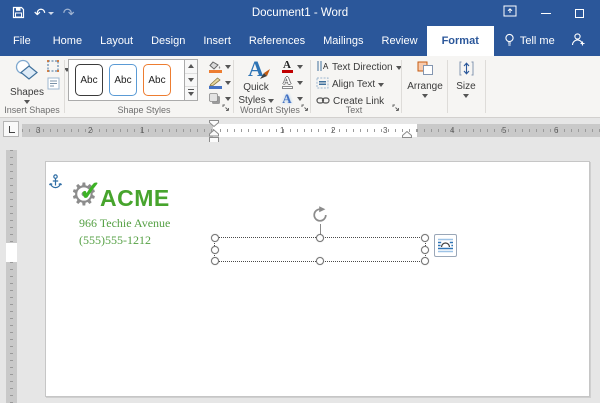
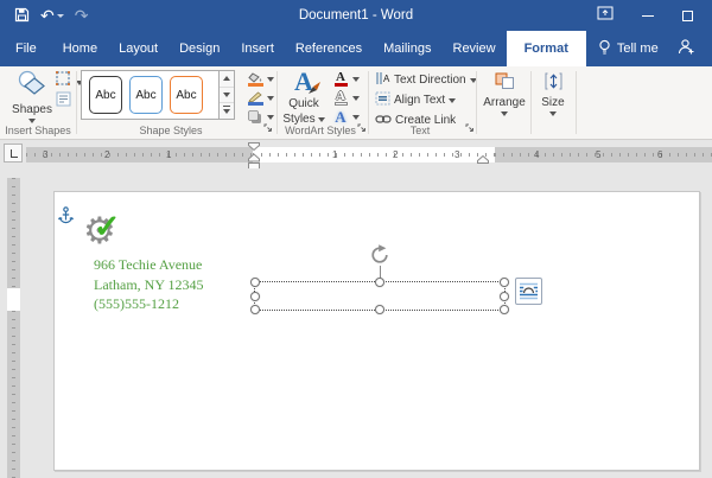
  ↶
  ↷
  Document1 - Word
  File
  Home
  Layout
  Design
  Insert
  References
  Mailings
  Review
  Format
  Tell me
  Shapes
  Insert Shapes
  Abc
  Abc
  Abc
  Shape Styles
  A
  Quick
  Styles
  A
  A
  A
  WordArt Styles
  A
  Text Direction
  Align Text
  Create Link
  Text
  Arrange
  Size
  3
  2
  1
  1
  2
  3
  4
  5
  6
  ⚙
  ✓
- ACME
  966 Techie Avenue
+ Latham, NY 12345
  (555)555-1212
